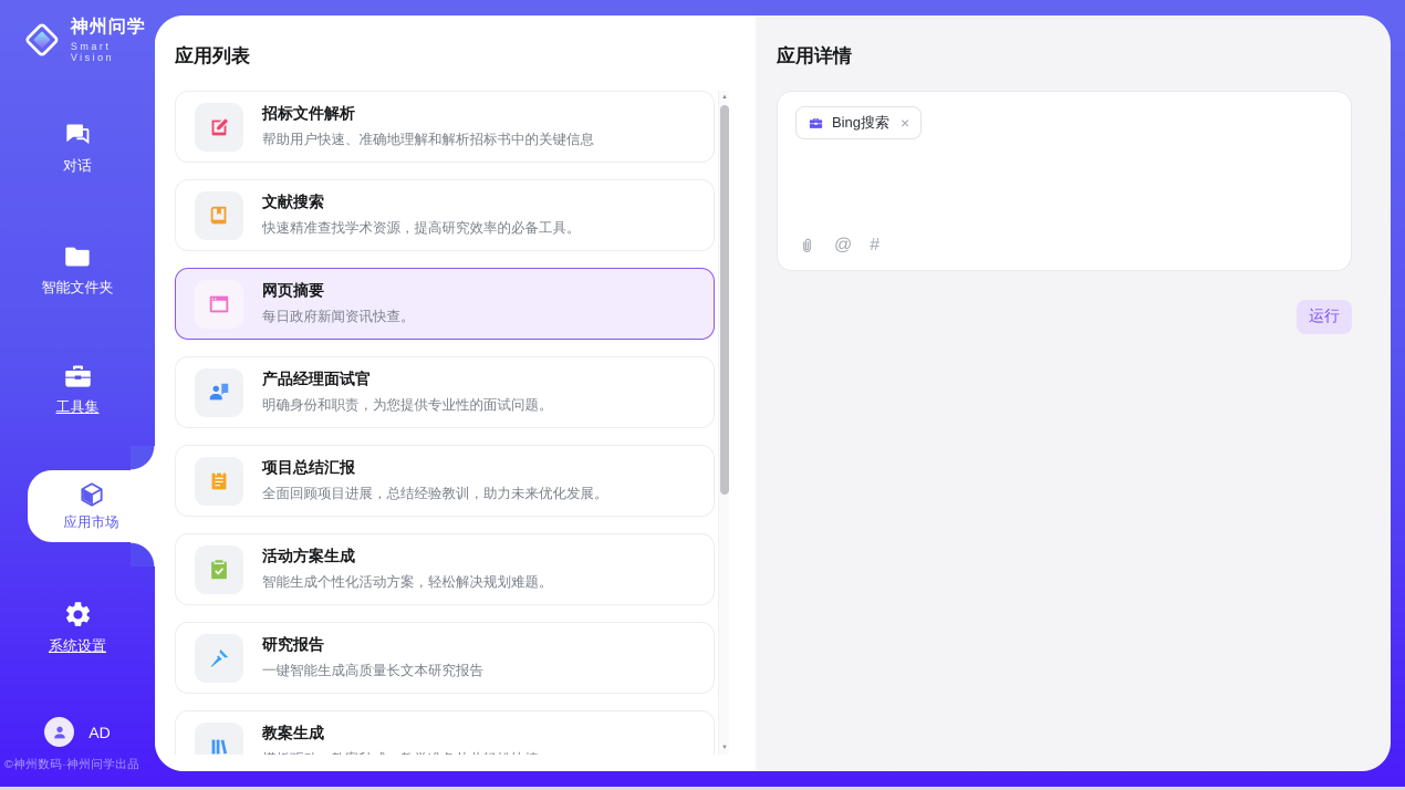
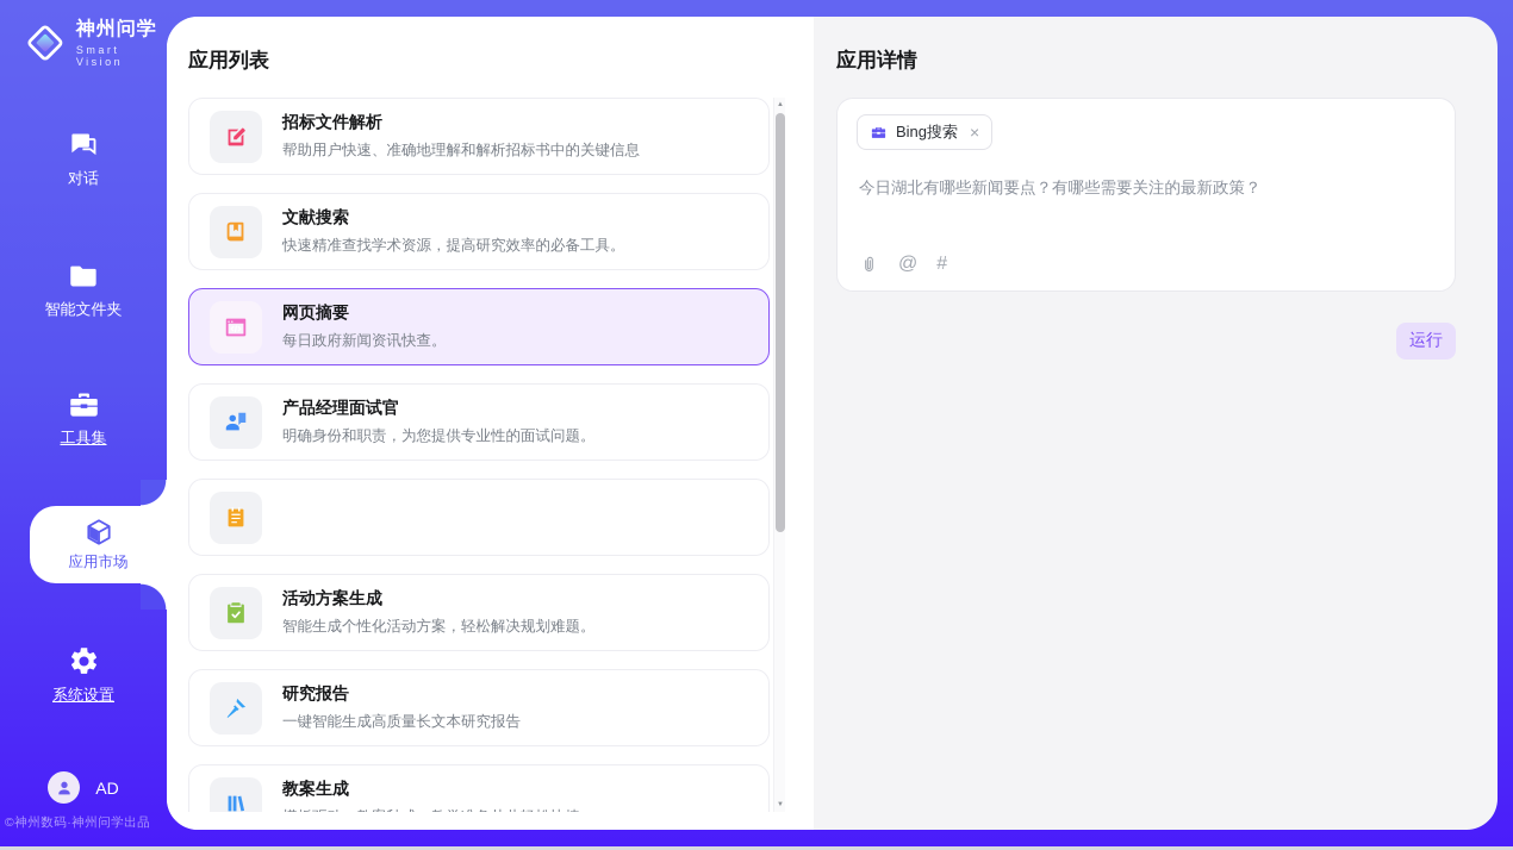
  神州问学
  Smart Vision
  对话
  智能文件夹
  工具集
  应用市场
  系统设置
  AD
  ©神州数码·神州问学出品
  应用列表
  招标文件解析
  帮助用户快速、准确地理解和解析招标书中的关键信息
  文献搜索
  快速精准查找学术资源，提高研究效率的必备工具。
  网页摘要
  每日政府新闻资讯快查。
  产品经理面试官
  明确身份和职责，为您提供专业性的面试问题。
- 项目总结汇报
- 全面回顾项目进展，总结经验教训，助力未来优化发展。
  活动方案生成
  智能生成个性化活动方案，轻松解决规划难题。
  研究报告
  一键智能生成高质量长文本研究报告
  教案生成
  应用详情
  Bing搜索
  ×
+ 今日湖北有哪些新闻要点？有哪些需要关注的最新政策？
  @
  #
  运行
